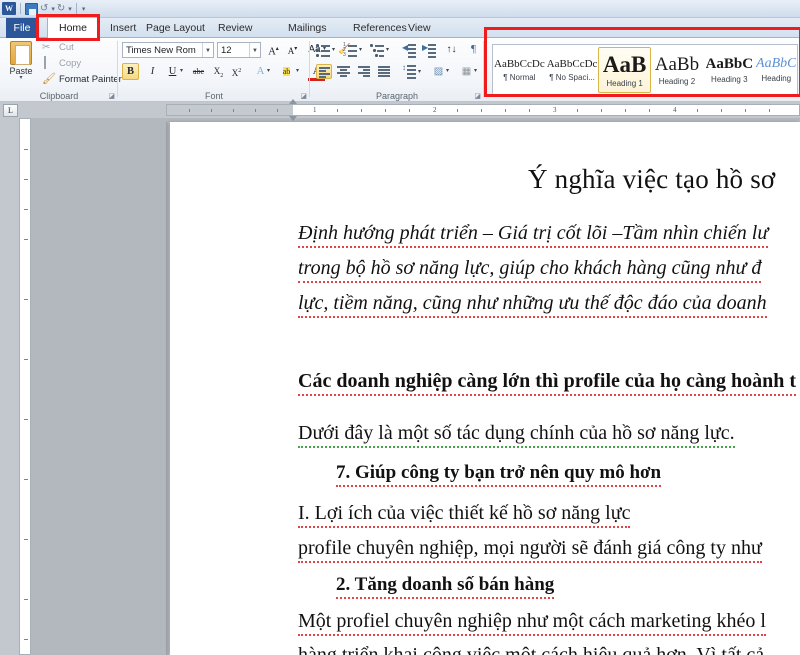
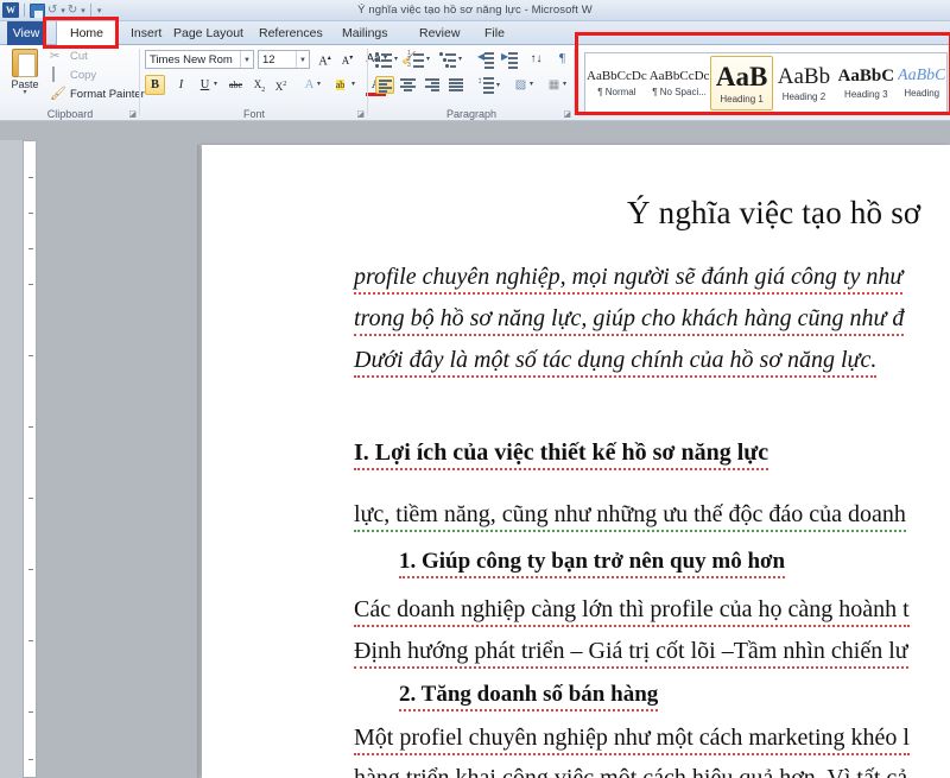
  W
  ↺
  ↻
+ Ý nghĩa việc tạo hồ sơ năng lực - Microsoft W
- File
+ View
  Home
  Insert
  Page Layout
- Review
+ References
  Mailings
- References
+ Review
- View
+ File
  Paste
  ✂
  Cut
  Copy
  🖌
  Format Paintr
  Clipboard
  Times New Rom
  12
  🧹
  B
  I
  U
  abc
  A
  ab
  Font
  ◀
  ▶
  ↑↓
  ¶
  ↕
  ▨
  ▦
  Paragraph
  AaBbCcDc
  ¶ Normal
  AaBbCcDc
  ¶ No Spaci...
  AaB
  Heading 1
  AaBb
  Heading 2
  AaBbC
  Heading 3
  AaBbC
  Heading
- L
- 1
- 2
- 3
- 4
  Ý nghĩa việc tạo hồ sơ
- Định hướng phát triển – Giá trị cốt lõi –Tầm nhìn chiến lư
+ profile chuyên nghiệp, mọi người sẽ đánh giá công ty như
  trong bộ hồ sơ năng lực, giúp cho khách hàng cũng như đ
- lực, tiềm năng, cũng như những ưu thế độc đáo của doanh
+ Dưới đây là một số tác dụng chính của hồ sơ năng lực.
- Các doanh nghiệp càng lớn thì profile của họ càng hoành t
+ I. Lợi ích của việc thiết kế hồ sơ năng lực
- Dưới đây là một số tác dụng chính của hồ sơ năng lực.
+ lực, tiềm năng, cũng như những ưu thế độc đáo của doanh
- 7. Giúp công ty bạn trở nên quy mô hơn
+ 1. Giúp công ty bạn trở nên quy mô hơn
- I. Lợi ích của việc thiết kế hồ sơ năng lực
+ Các doanh nghiệp càng lớn thì profile của họ càng hoành t
- profile chuyên nghiệp, mọi người sẽ đánh giá công ty như
+ Định hướng phát triển – Giá trị cốt lõi –Tầm nhìn chiến lư
  2. Tăng doanh số bán hàng
  Một profiel chuyên nghiệp như một cách marketing khéo l
